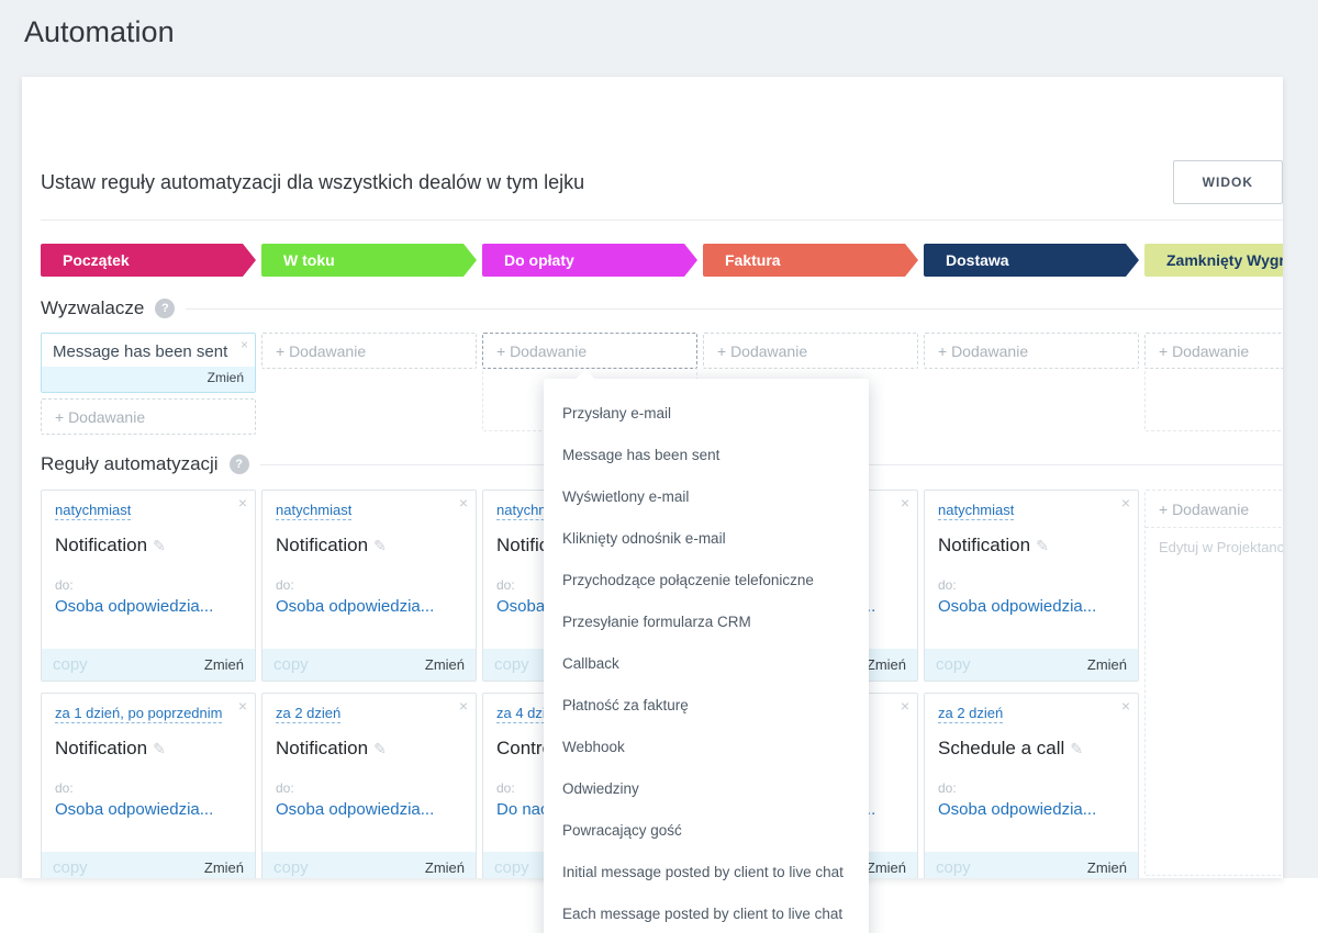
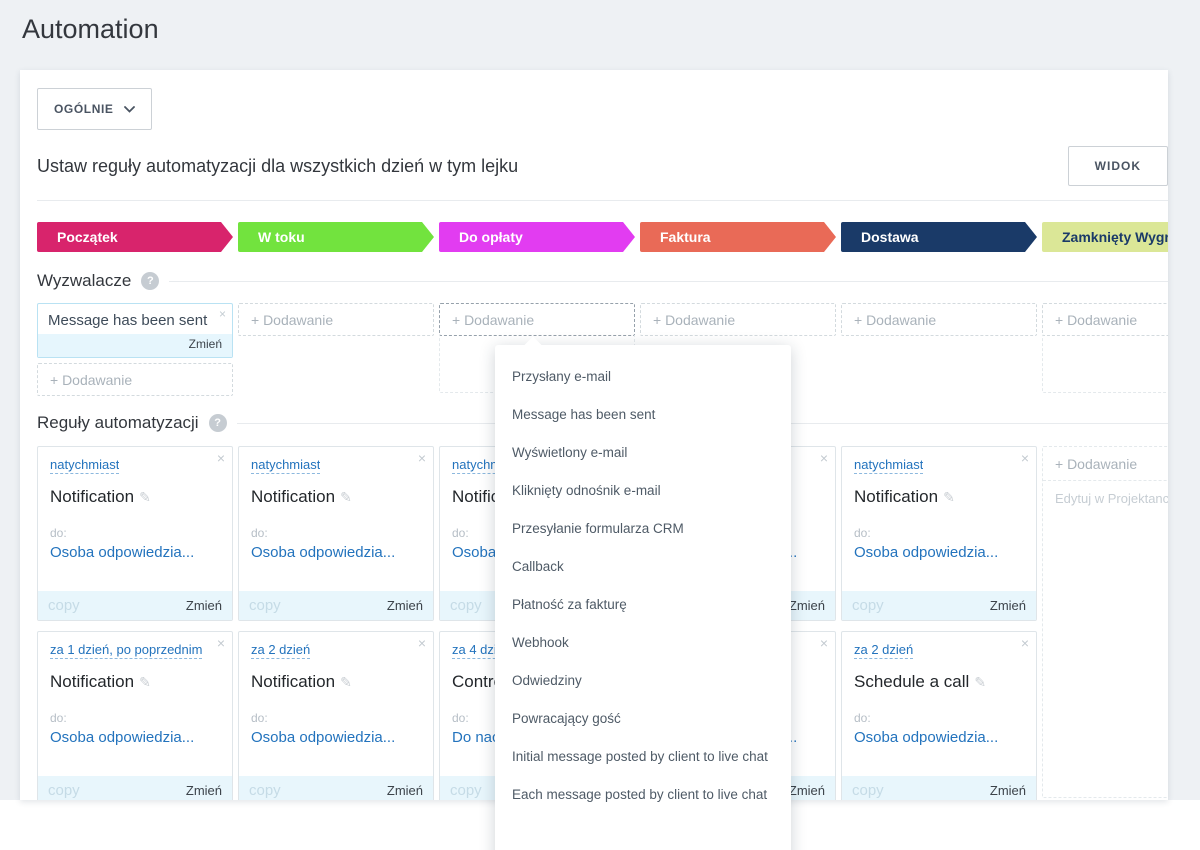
  Automation
+ OGÓLNIE
- Ustaw reguły automatyzacji dla wszystkich dealów w tym lejku
+ Ustaw reguły automatyzacji dla wszystkich dzień w tym lejku
  WIDOK
  Początek
  W toku
  Do opłaty
  Faktura
  Dostawa
  Zamknięty Wygr
  Wyzwalacze
  ?
  Message has been sent
  ×
  Zmień
  + Dodawanie
  + Dodawanie
  + Dodawanie
  + Dodawanie
  + Dodawanie
  + Dodawanie
  Reguły automatyzacji
  ?
  ×
  natychmiast
  Notification ✎
  do:
  Osoba odpowiedzia...
  copy
  Zmień
  ×
  za 1 dzień, po poprzednim
  Notification ✎
  do:
  Osoba odpowiedzia...
  copy
  Zmień
  ×
  natychmiast
  Notification ✎
  do:
  Osoba odpowiedzia...
  copy
  Zmień
  ×
  za 2 dzień
  Notification ✎
  do:
  Osoba odpowiedzia...
  copy
  Zmień
  do:
  copy
  do:
  Do na
  copy
  ×
  Zmień
  ×
  Zmień
  ×
  natychmiast
  Notification ✎
  do:
  Osoba odpowiedzia...
  copy
  Zmień
  ×
  za 2 dzień
  Schedule a call ✎
  do:
  Osoba odpowiedzia...
  copy
  Zmień
  + Dodawanie
  Edytuj w Projektanc
  Przysłany e-mail
  Message has been sent
  Wyświetlony e-mail
  Kliknięty odnośnik e-mail
- Przychodzące połączenie telefoniczne
  Przesyłanie formularza CRM
  Callback
  Płatność za fakturę
  Webhook
  Odwiedziny
  Powracający gość
  Initial message posted by client to live chat
  Each message posted by client to live chat
